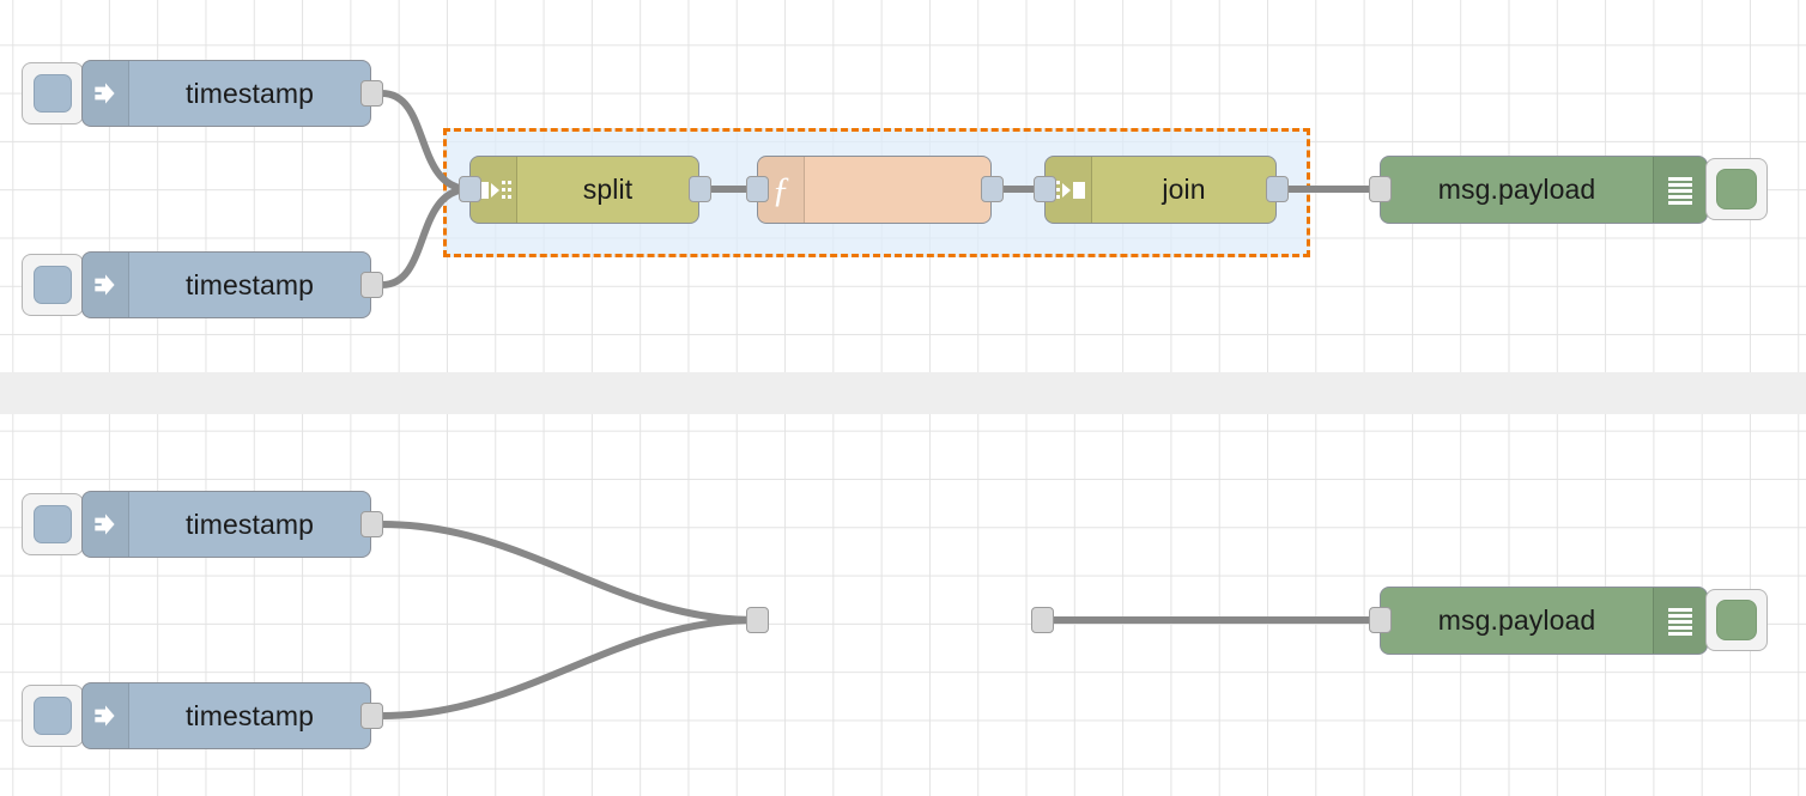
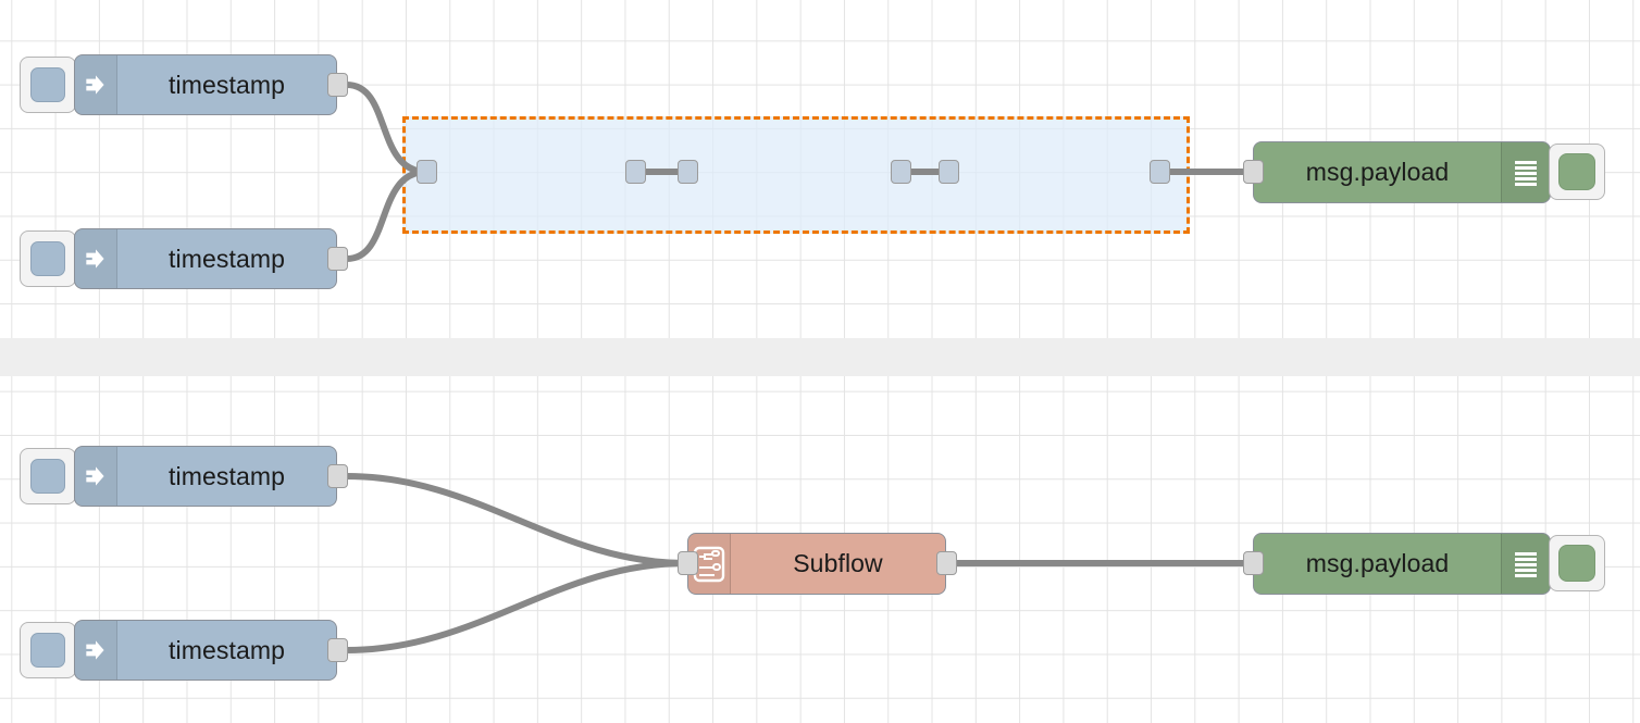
  timestamp
  timestamp
- split
- ƒ
- join
  msg.payload
  timestamp
  timestamp
+ Subflow
  msg.payload
